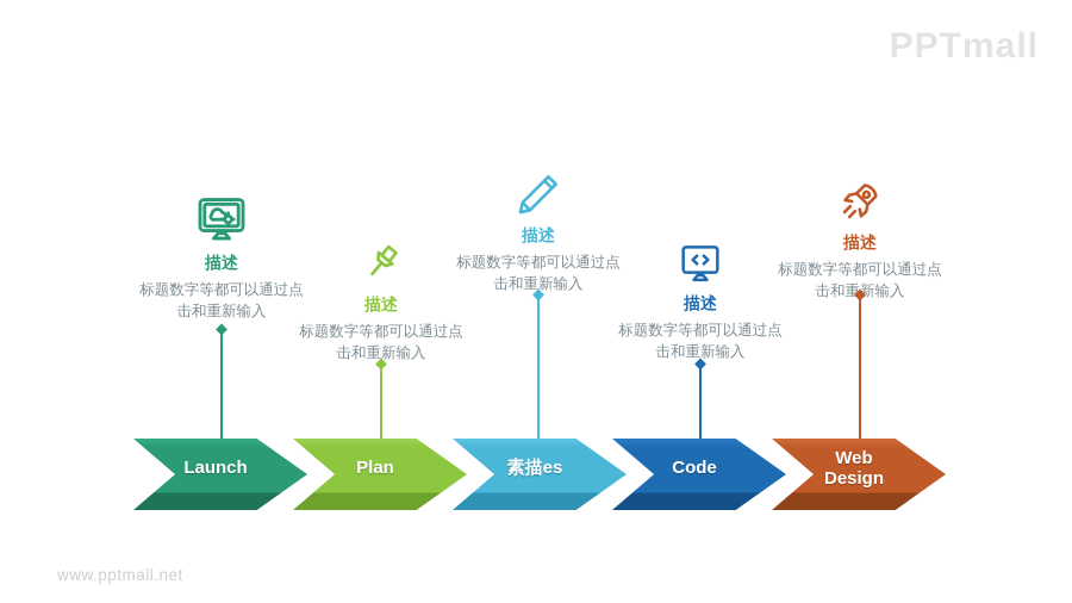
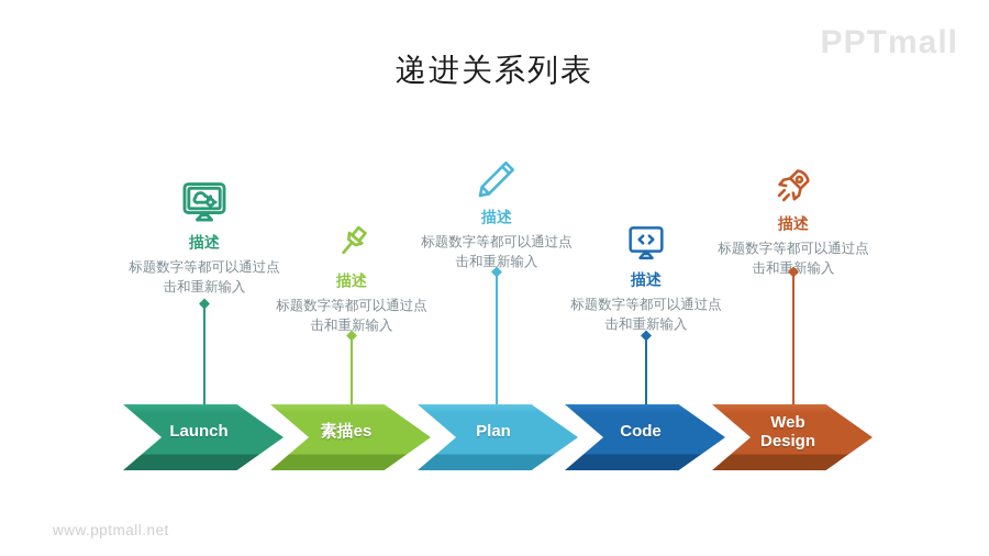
+ 递进关系列表
  PPTmall
  描述
  标题数字等都可以通过点击和重新输入
  Launch
  描述
  标题数字等都可以通过点击和重新输入
- Plan
+ 素描es
  描述
  标题数字等都可以通过点击和重新输入
- 素描es
+ Plan
  描述
  标题数字等都可以通过点击和重新输入
  Code
  描述
  标题数字等都可以通过点击和重新输入
  Web Design
  www.pptmall.net
